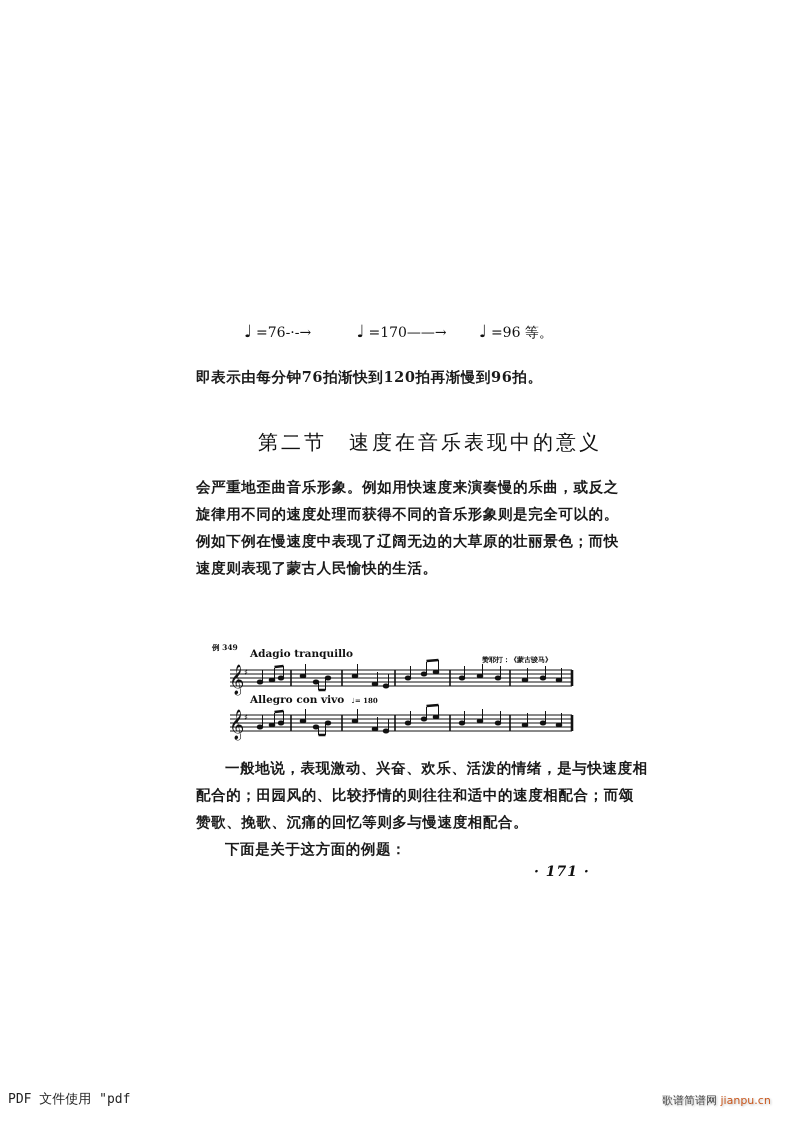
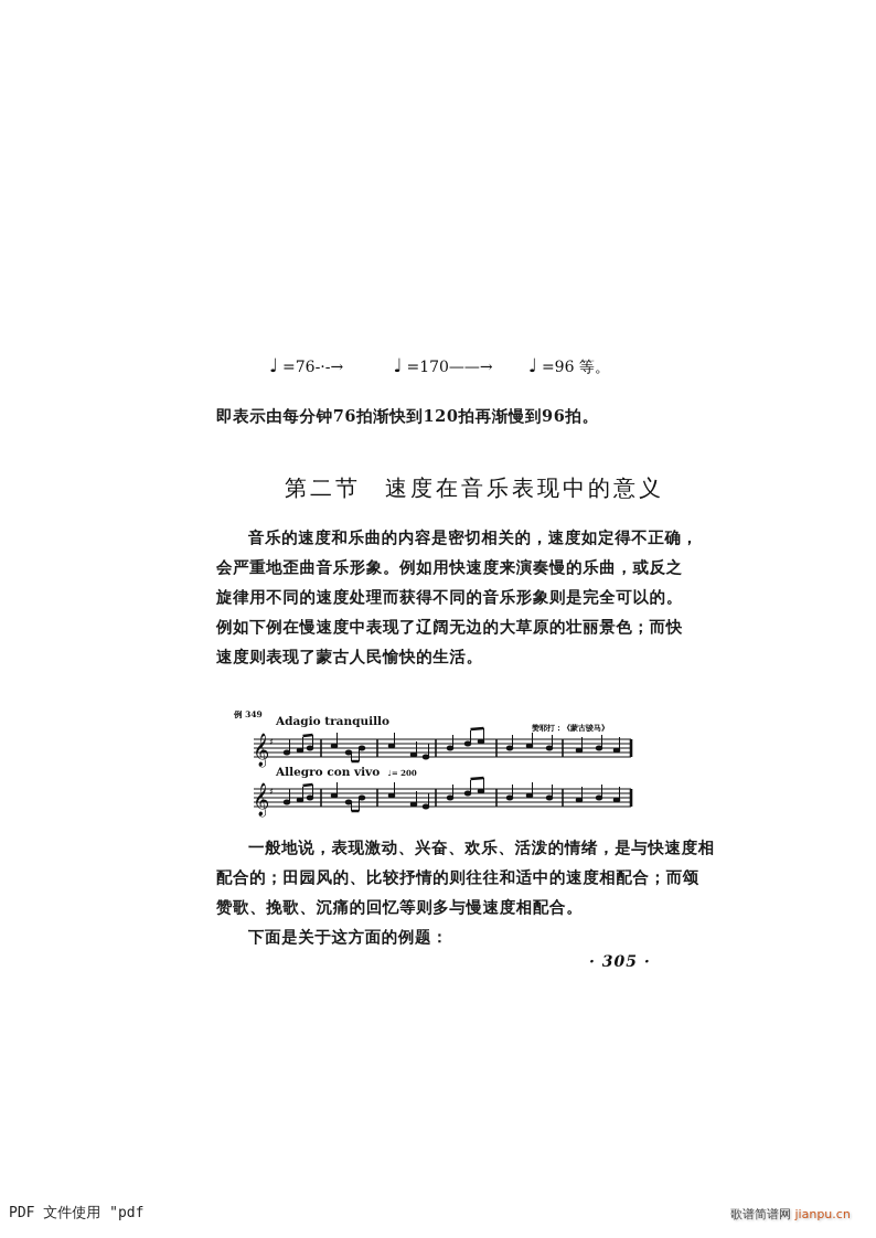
  ♩ =76-·-→ ♩ =170——→ ♩ =96 等。
  即表示由每分钟76拍渐快到120拍再渐慢到96拍。
  第二节 速度在音乐表现中的意义
+ 音乐的速度和乐曲的内容是密切相关的，速度如定得不正确，
  会严重地歪曲音乐形象。例如用快速度来演奏慢的乐曲，或反之
  旋律用不同的速度处理而获得不同的音乐形象则是完全可以的。
  例如下例在慢速度中表现了辽阔无边的大草原的壮丽景色；而快
  速度则表现了蒙古人民愉快的生活。
  例 349
  Adagio tranquillo
  赞耶打：《蒙古骏马》
- Allegro con vivo ♩= 180
+ Allegro con vivo ♩= 200
  𝄞
  𝄞
  ♯
  ♯
  一般地说，表现激动、兴奋、欢乐、活泼的情绪，是与快速度相
  配合的；田园风的、比较抒情的则往往和适中的速度相配合；而颂
  赞歌、挽歌、沉痛的回忆等则多与慢速度相配合。
  下面是关于这方面的例题：
- · 171 ·
+ · 305 ·
  PDF 文件使用 "pdf
  歌谱简谱网 jianpu.cn
